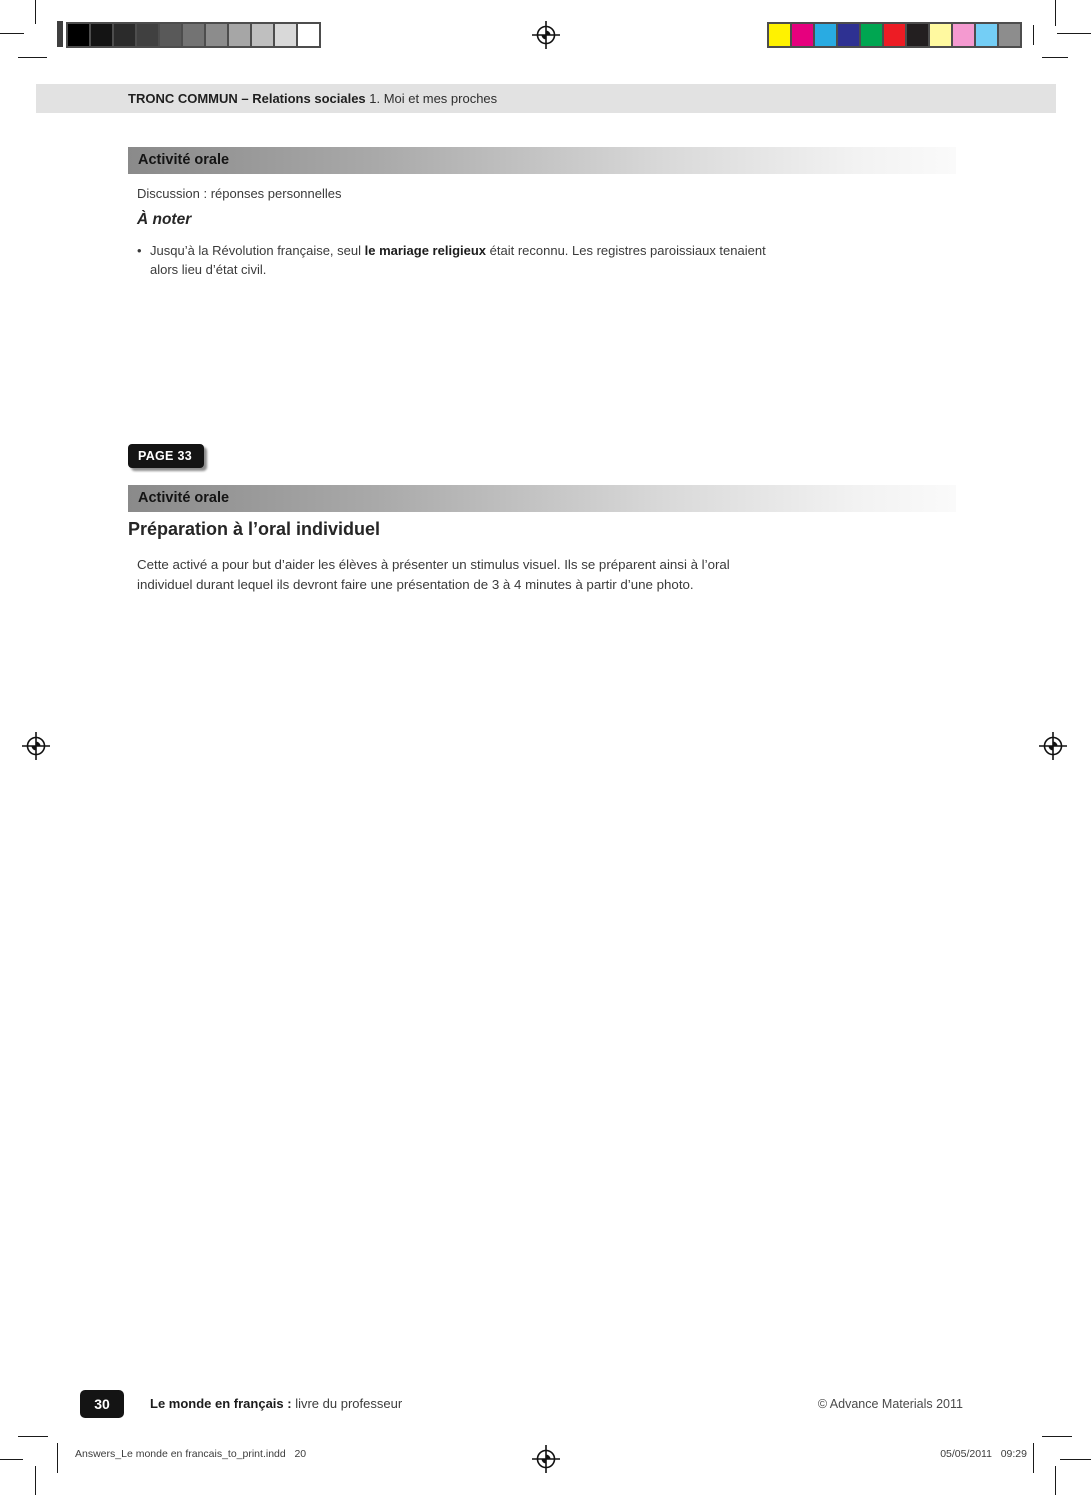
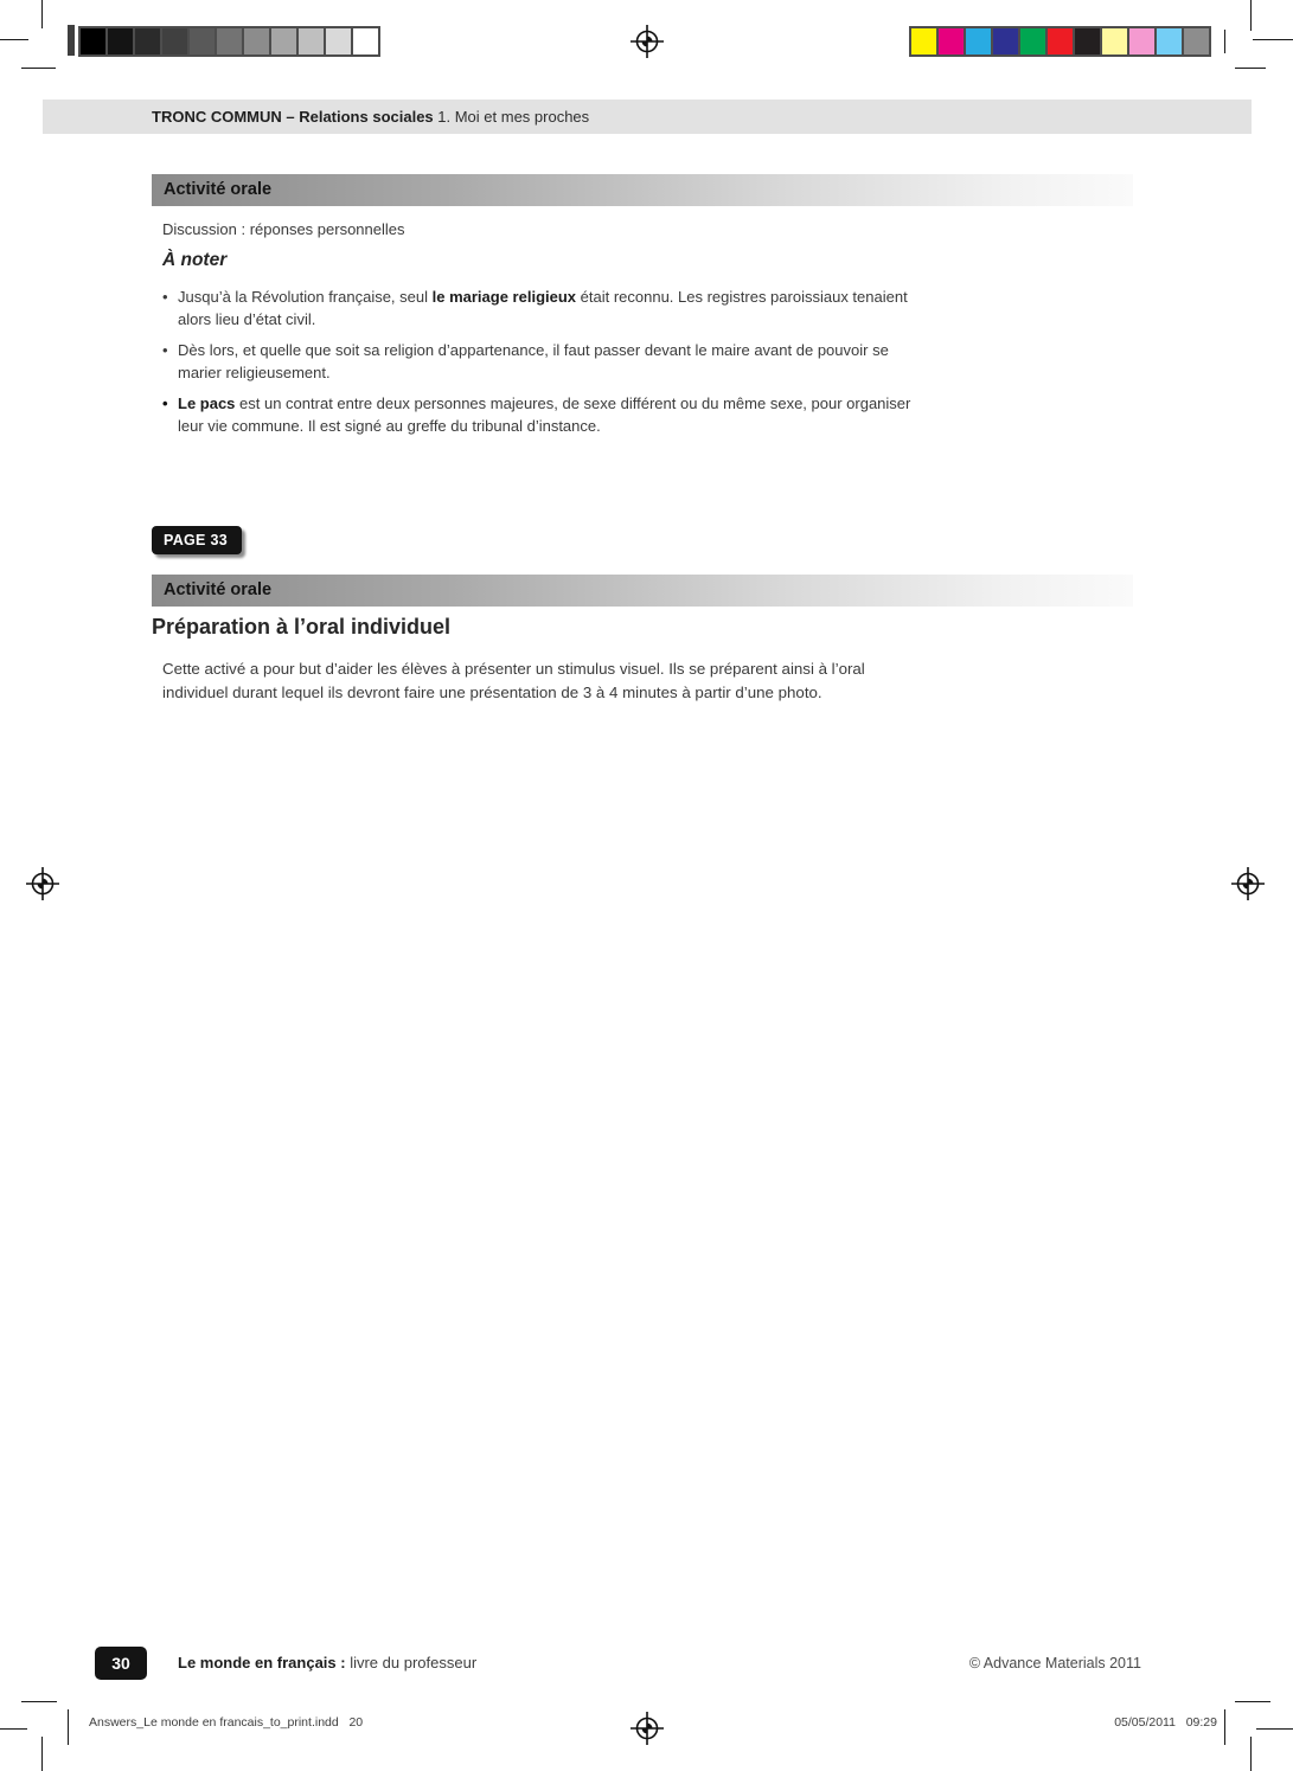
  TRONC COMMUN – Relations sociales 1. Moi et mes proches
  Activité orale
  Discussion : réponses personnelles
  À noter
  Jusqu’à la Révolution française, seul le mariage religieux était reconnu. Les registres paroissiaux tenaient alors lieu d’état civil.
+ Dès lors, et quelle que soit sa religion d’appartenance, il faut passer devant le maire avant de pouvoir se marier religieusement.
+ Le pacs est un contrat entre deux personnes majeures, de sexe différent ou du même sexe, pour organiser leur vie commune. Il est signé au greffe du tribunal d’instance.
  PAGE 33
  Activité orale
  Préparation à l’oral individuel
  Cette activé a pour but d’aider les élèves à présenter un stimulus visuel. Ils se préparent ainsi à l’oral individuel durant lequel ils devront faire une présentation de 3 à 4 minutes à partir d’une photo.
  30
  Le monde en français : livre du professeur
  © Advance Materials 2011
  Answers_Le monde en francais_to_print.indd 20
  05/05/2011 09:29
